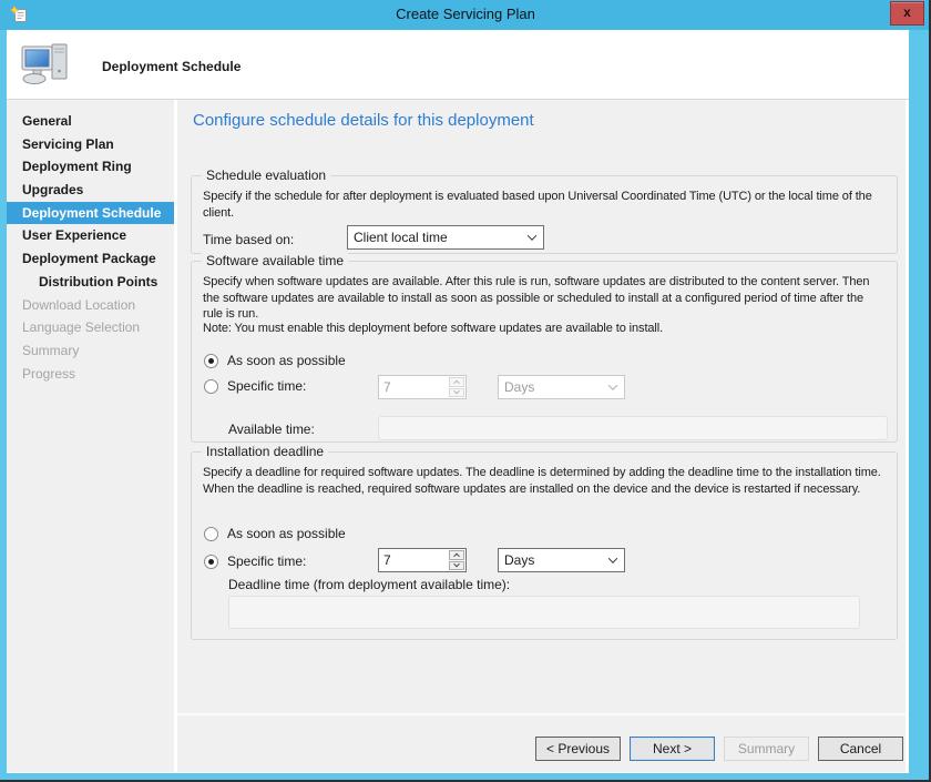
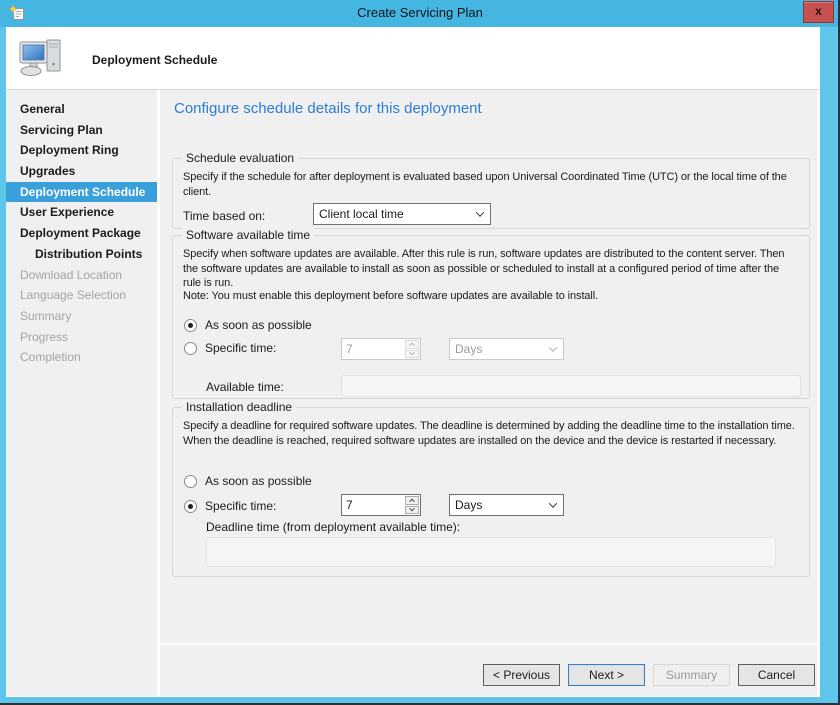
  Create Servicing Plan
  x
  Deployment Schedule
  General
  Servicing Plan
  Deployment Ring
  Upgrades
  Deployment Schedule
  User Experience
  Deployment Package
  Distribution Points
  Download Location
  Language Selection
  Summary
  Progress
+ Completion
  Configure schedule details for this deployment
  Schedule evaluation
  Specify if the schedule for after deployment is evaluated based upon Universal Coordinated Time (UTC) or the local time of the client.
  Time based on:
  Client local time
  Software available time
  Specify when software updates are available. After this rule is run, software updates are distributed to the content server. Then the software updates are available to install as soon as possible or scheduled to install at a configured period of time after the rule is run.
  Note: You must enable this deployment before software updates are available to install.
  As soon as possible
  Specific time:
  7
  Days
  Available time:
  Installation deadline
  Specify a deadline for required software updates. The deadline is determined by adding the deadline time to the installation time. When the deadline is reached, required software updates are installed on the device and the device is restarted if necessary.
  As soon as possible
  Specific time:
  7
  Days
  Deadline time (from deployment available time):
  < Previous
  Next >
  Summary
  Cancel
